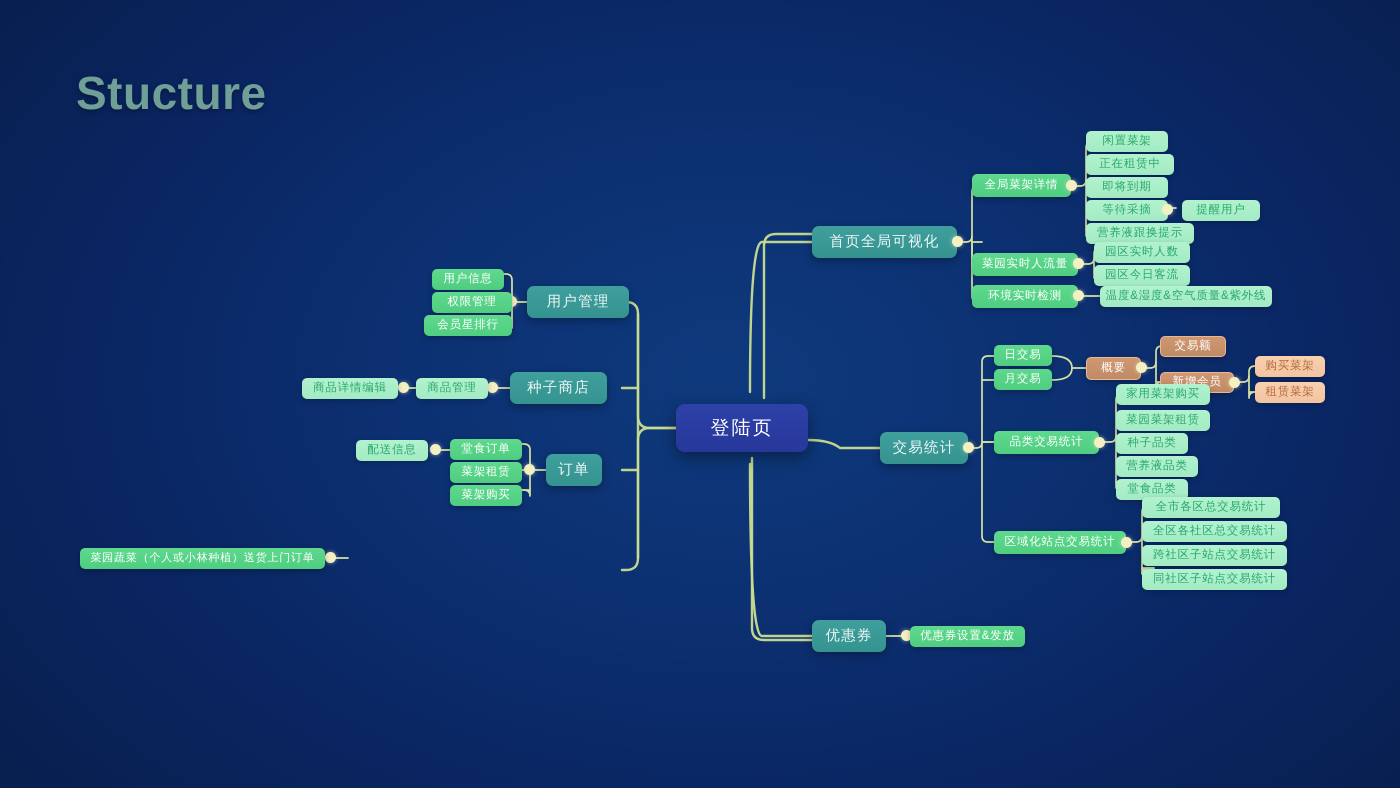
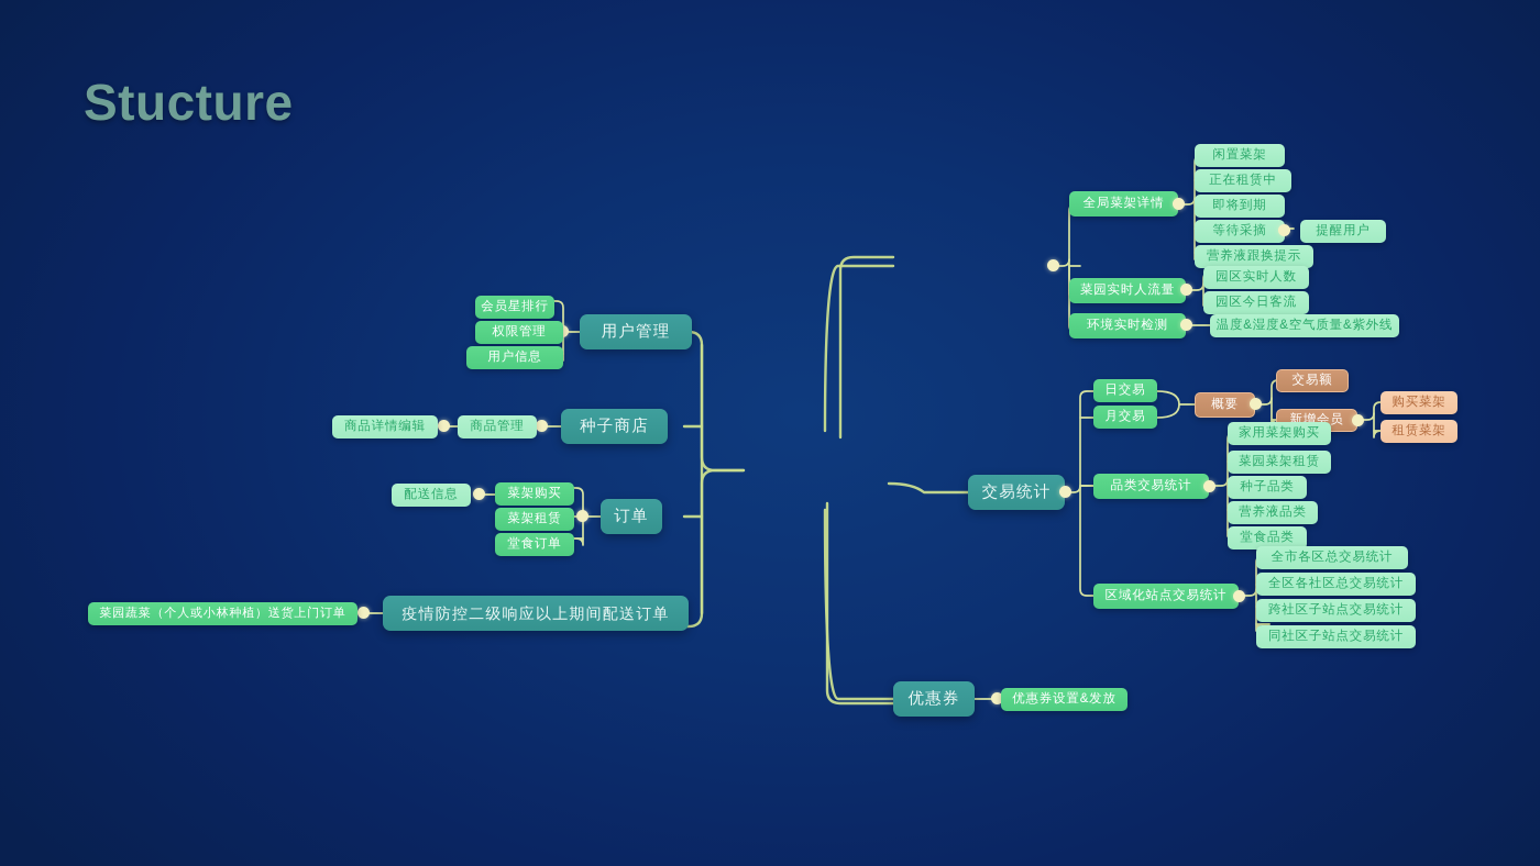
  Stucture
- 登陆页
- 首页全局可视化
  全局菜架详情
  闲置菜架
  正在租赁中
  即将到期
  等待采摘
  提醒用户
  营养液跟换提示
  菜园实时人流量
  园区实时人数
  园区今日客流
  环境实时检测
  温度&湿度&空气质量&紫外线
  用户管理
- 用户信息
+ 会员星排行
  权限管理
- 会员星排行
+ 用户信息
  种子商店
  商品管理
  商品详情编辑
  订单
- 堂食订单
+ 菜架购买
  配送信息
  菜架租赁
- 菜架购买
+ 堂食订单
+ 疫情防控二级响应以上期间配送订单
  菜园蔬菜（个人或小林种植）送货上门订单
  交易统计
  日交易
  月交易
  概要
  交易额
  新增会员
  购买菜架
  租赁菜架
  品类交易统计
  家用菜架购买
  菜园菜架租赁
  种子品类
  营养液品类
  堂食品类
  区域化站点交易统计
  全市各区总交易统计
  全区各社区总交易统计
  跨社区子站点交易统计
  同社区子站点交易统计
  优惠券
  优惠券设置&发放
